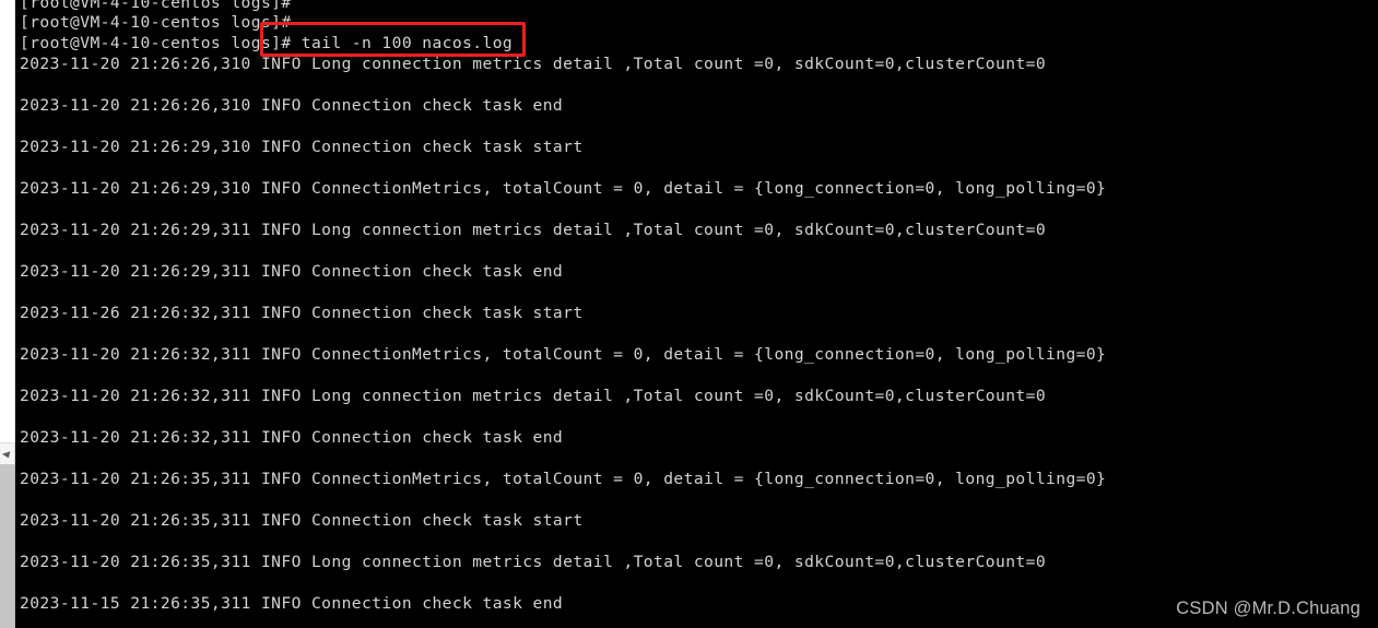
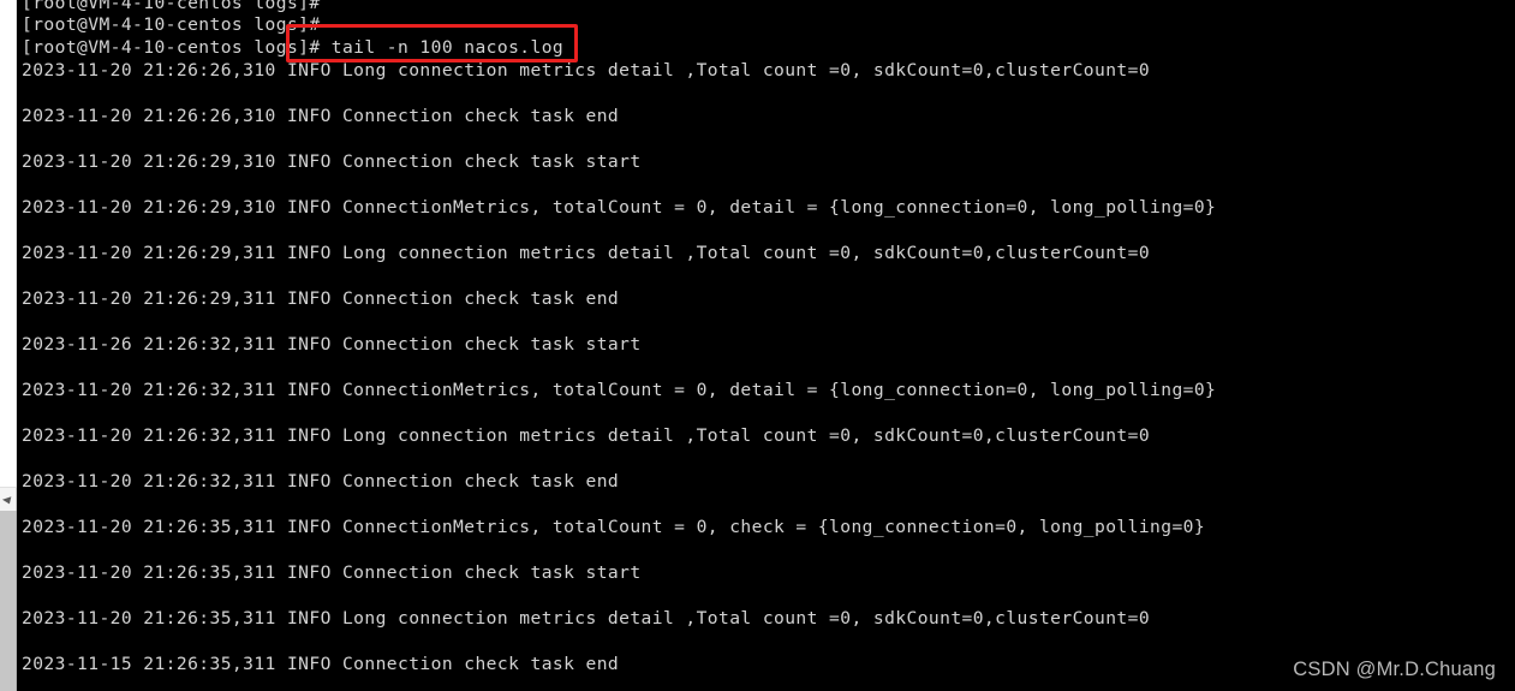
  [root@VM-4-10-centos logs]#
  [root@VM-4-10-centos logs]#
  [root@VM-4-10-centos logs]# tail -n 100 nacos.log
  2023-11-20 21:26:26,310 INFO Long connection metrics detail ,Total count =0, sdkCount=0,clusterCount=0
  2023-11-20 21:26:26,310 INFO Connection check task end
  2023-11-20 21:26:29,310 INFO Connection check task start
  2023-11-20 21:26:29,310 INFO ConnectionMetrics, totalCount = 0, detail = {long_connection=0, long_polling=0}
  2023-11-20 21:26:29,311 INFO Long connection metrics detail ,Total count =0, sdkCount=0,clusterCount=0
  2023-11-20 21:26:29,311 INFO Connection check task end
  2023-11-26 21:26:32,311 INFO Connection check task start
  2023-11-20 21:26:32,311 INFO ConnectionMetrics, totalCount = 0, detail = {long_connection=0, long_polling=0}
  2023-11-20 21:26:32,311 INFO Long connection metrics detail ,Total count =0, sdkCount=0,clusterCount=0
  2023-11-20 21:26:32,311 INFO Connection check task end
- 2023-11-20 21:26:35,311 INFO ConnectionMetrics, totalCount = 0, detail = {long_connection=0, long_polling=0}
+ 2023-11-20 21:26:35,311 INFO ConnectionMetrics, totalCount = 0, check = {long_connection=0, long_polling=0}
  2023-11-20 21:26:35,311 INFO Connection check task start
  2023-11-20 21:26:35,311 INFO Long connection metrics detail ,Total count =0, sdkCount=0,clusterCount=0
  2023-11-15 21:26:35,311 INFO Connection check task end
  CSDN @Mr.D.Chuang
